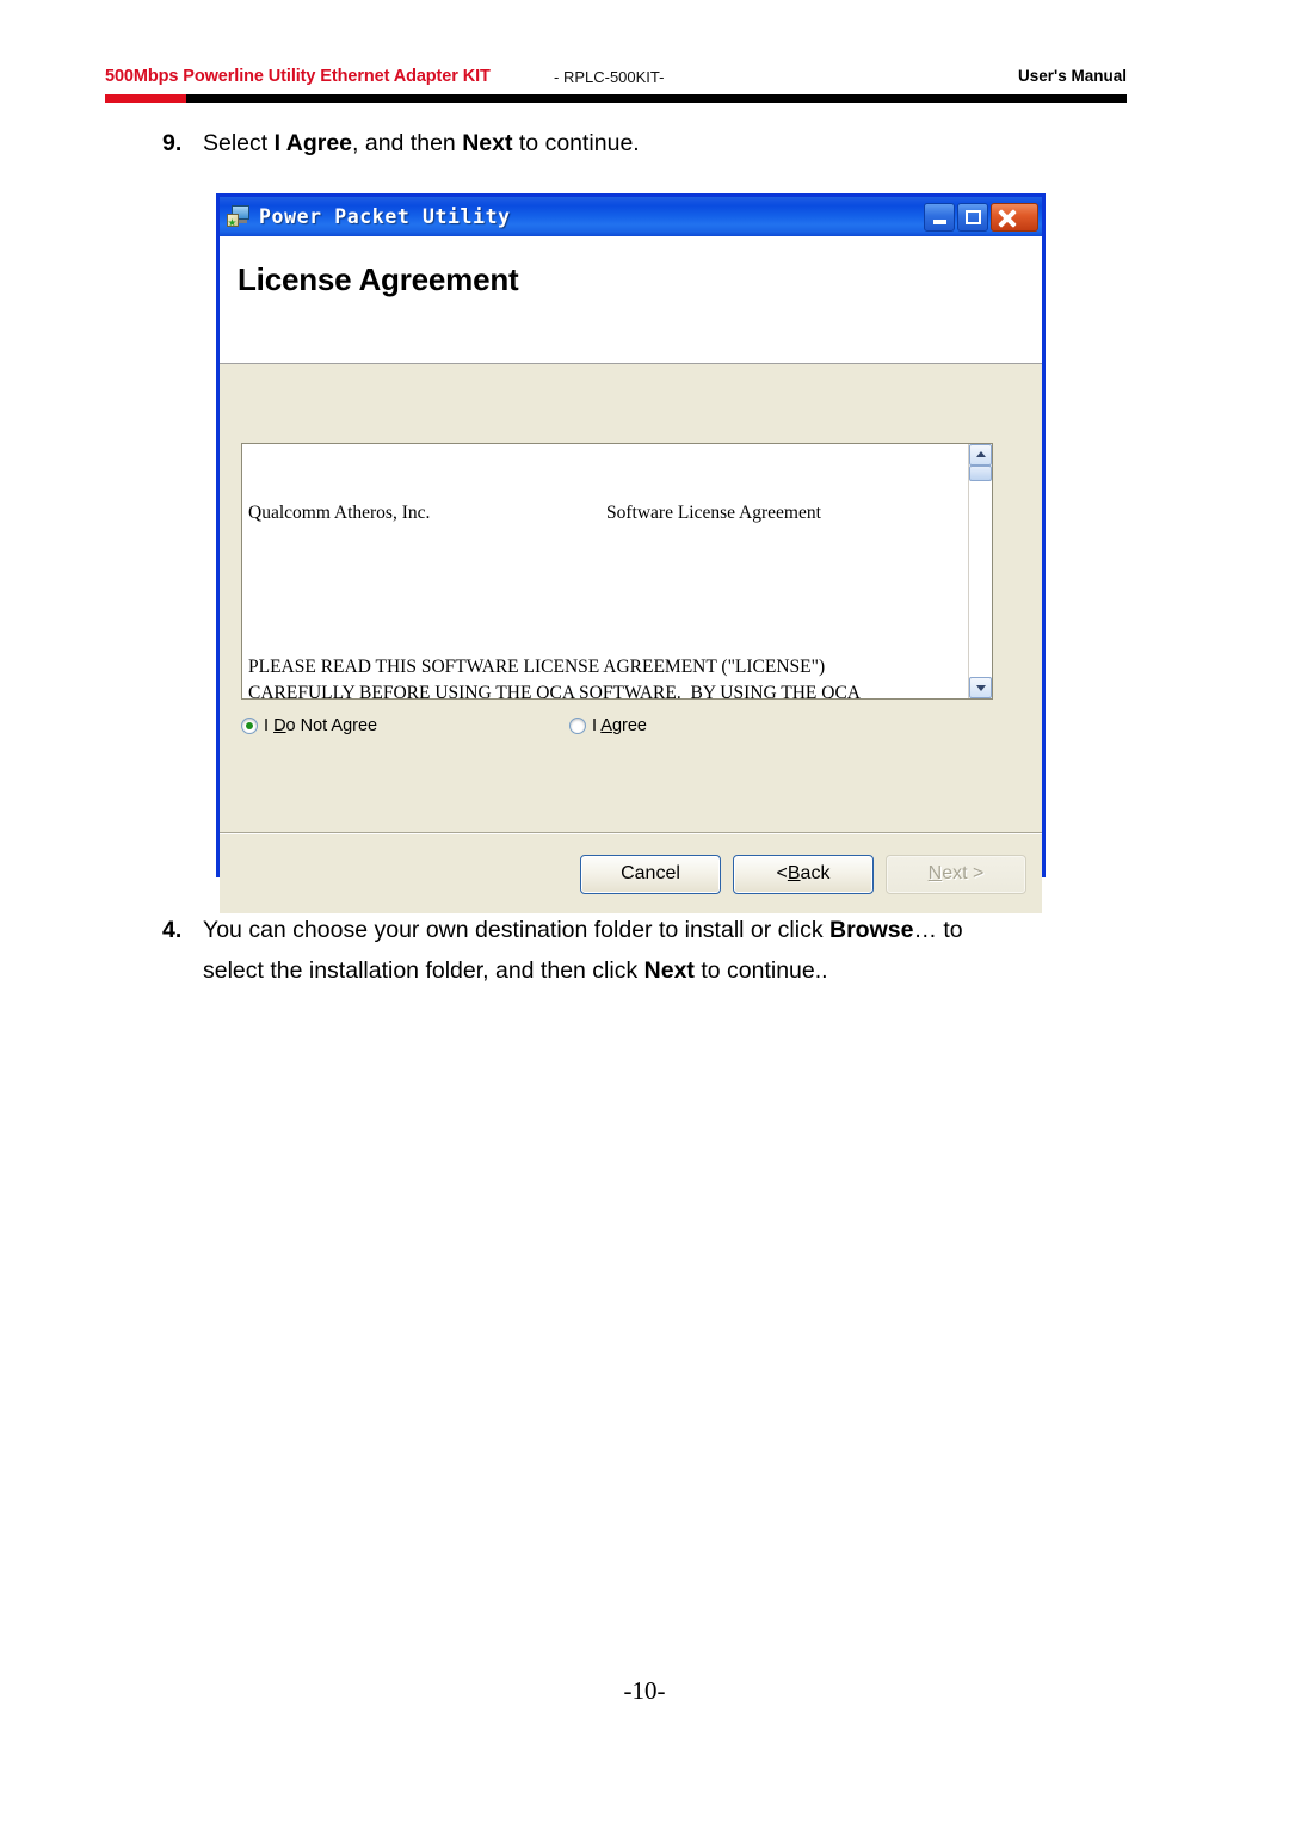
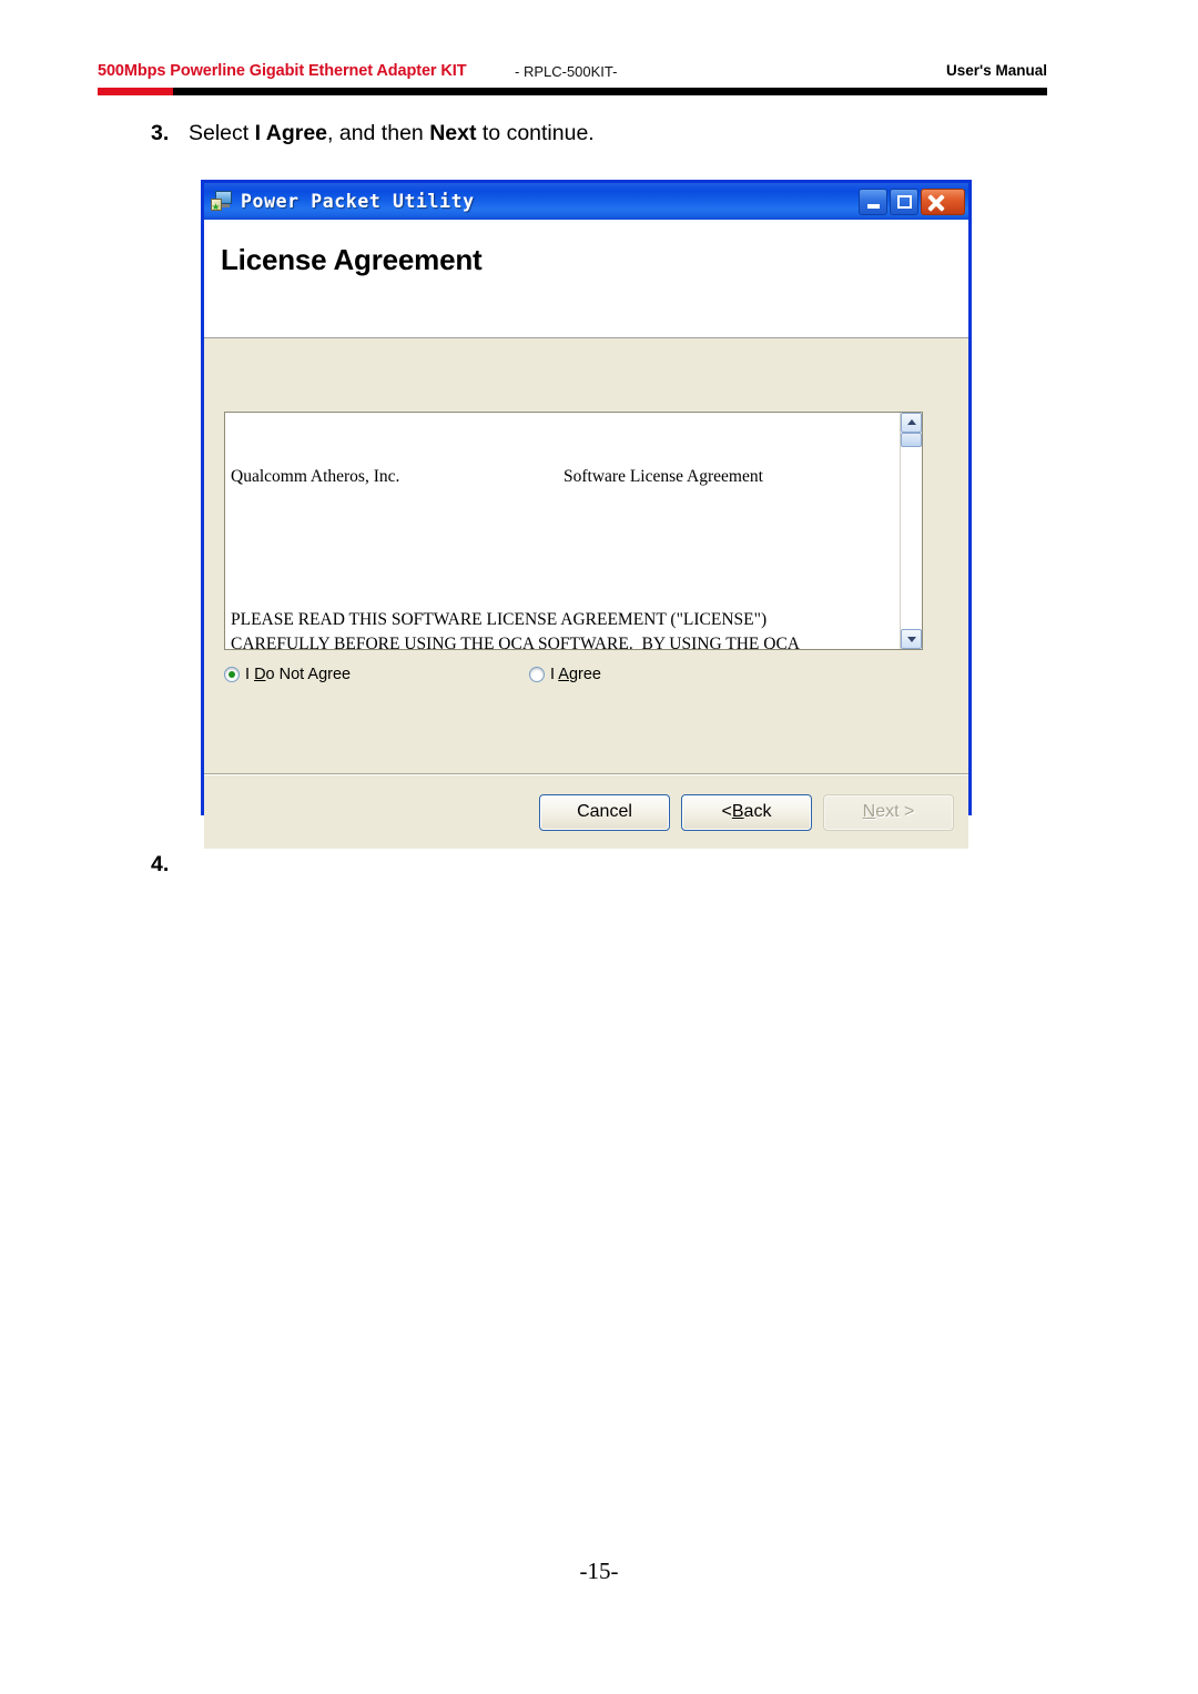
- 500Mbps Powerline Utility Ethernet Adapter KIT
+ 500Mbps Powerline Gigabit Ethernet Adapter KIT
  - RPLC-500KIT-
  User's Manual
- 9.
+ 3.
  Select I Agree, and then Next to continue.
  Power Packet Utility
  License Agreement
  Qualcomm Atheros, Inc.
  Software License Agreement
  PLEASE READ THIS SOFTWARE LICENSE AGREEMENT ("LICENSE")
  CAREFULLY BEFORE USING THE QCA SOFTWARE. BY USING THE QCA
  I Do Not Agree
  I Agree
  Cancel
  <
  B
  ack
  N
  ext >
  4.
- You can choose your own destination folder to install or click Browse… to
- select the installation folder, and then click Next to continue..
- -10-
+ -15-
